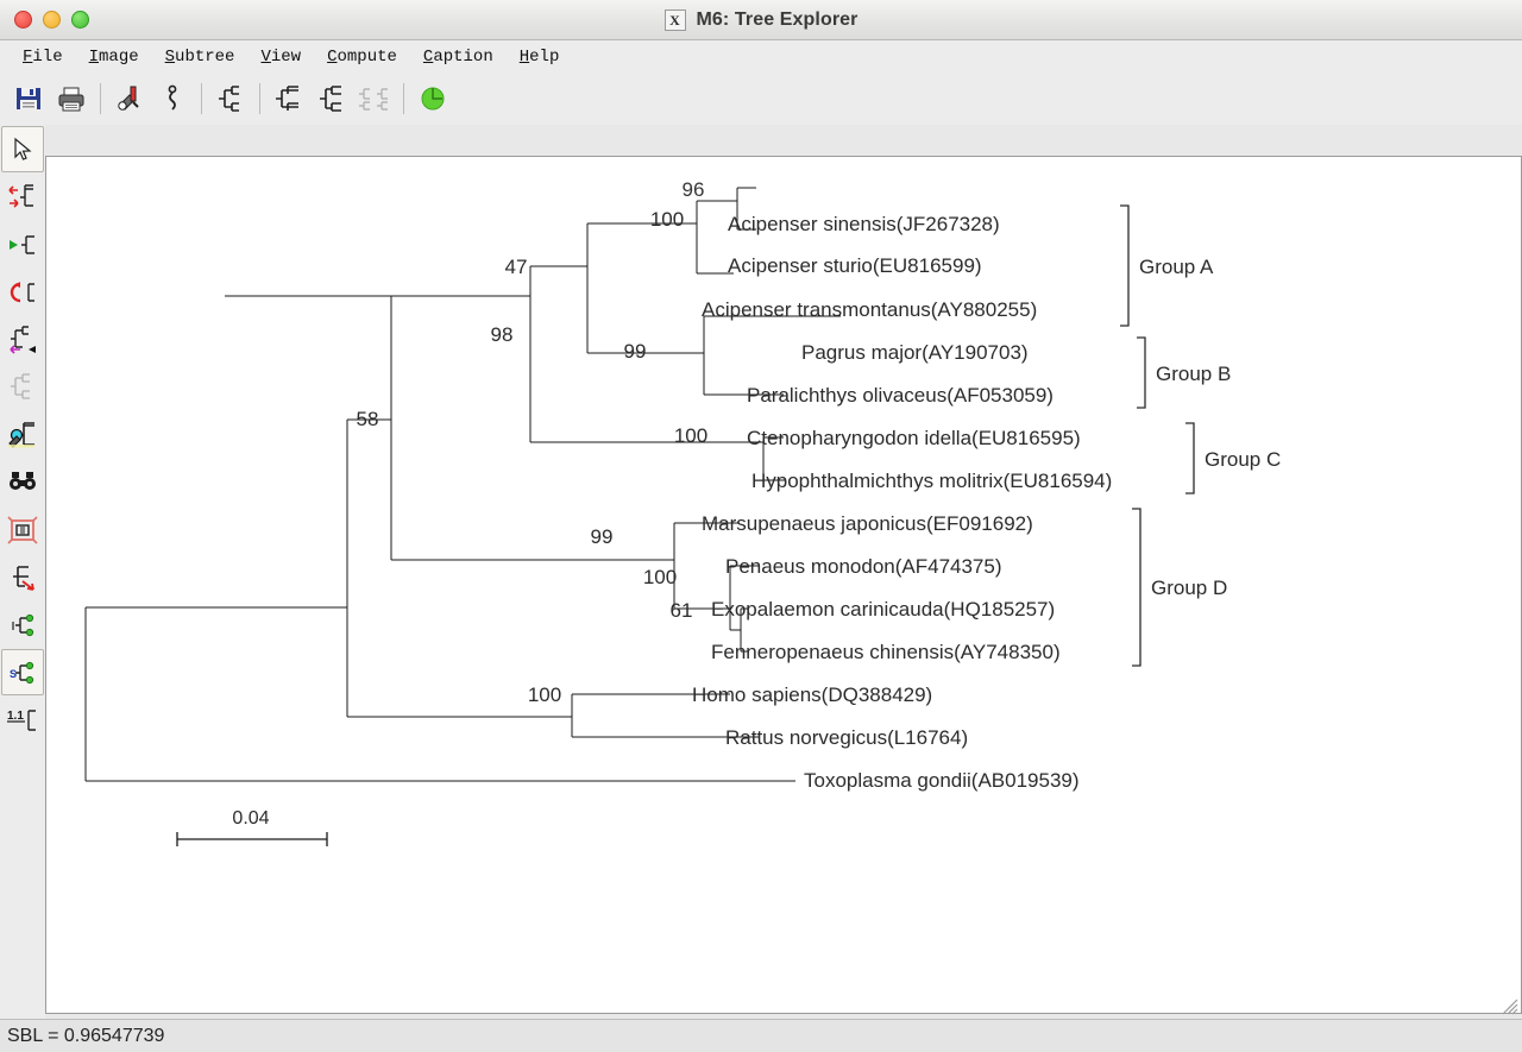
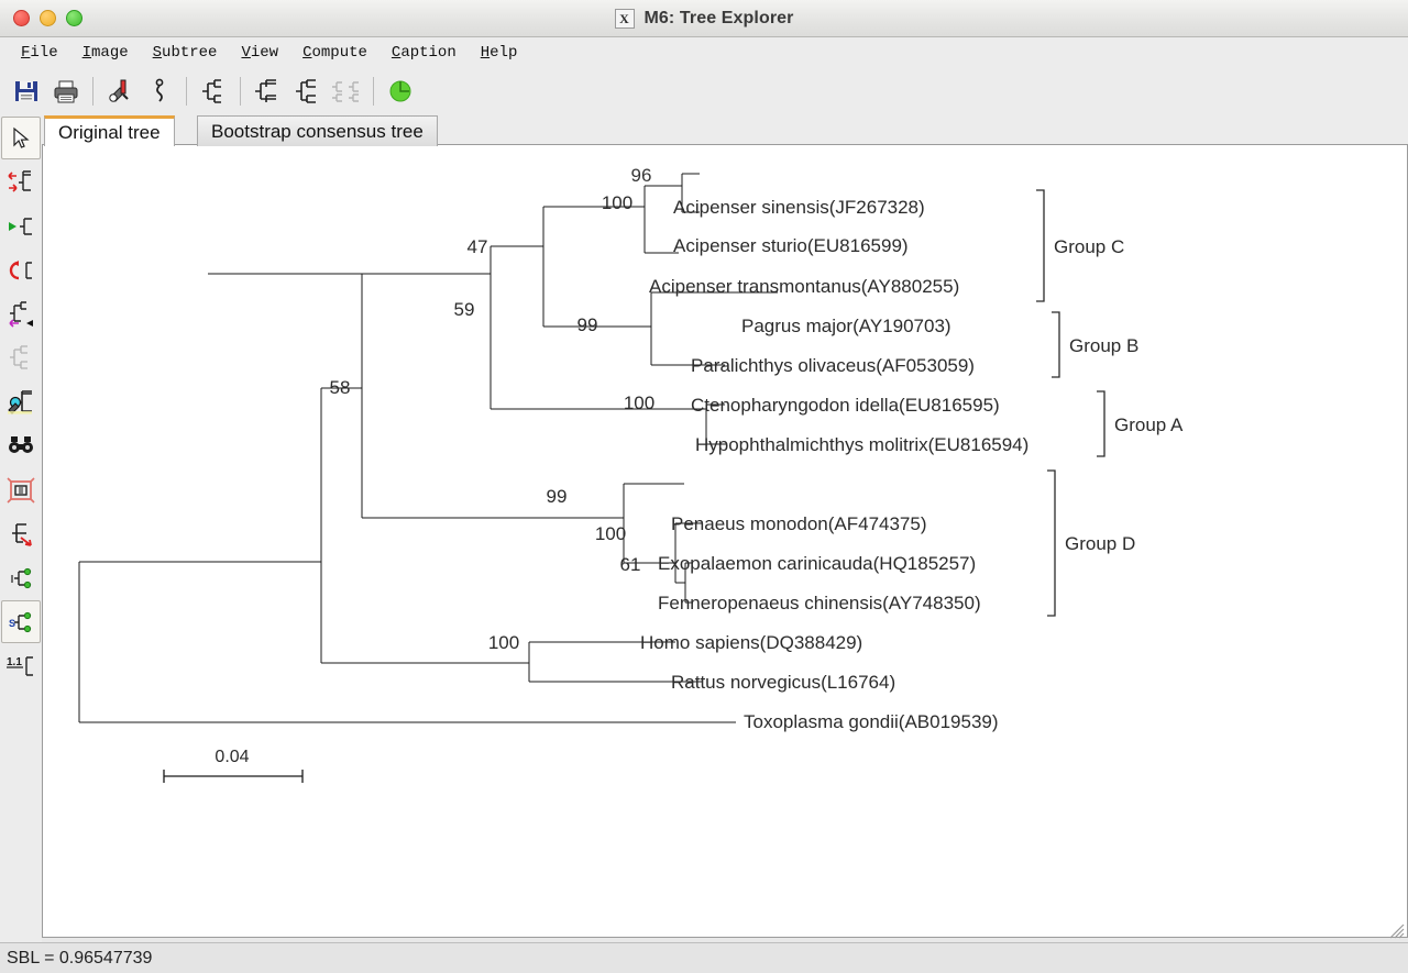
  X
  M6: Tree Explorer
  File
  Image
  Subtree
  View
  Compute
  Caption
  Help
  S
  1.1
+ Original tree
+ Bootstrap consensus tree
  Acipenser sinensis(JF267328)
  Acipenser sturio(EU816599)
  Acipenser transmontanus(AY880255)
  Pagrus major(AY190703)
  Paralichthys olivaceus(AF053059)
  Ctenopharyngodon idella(EU816595)
  Hypophthalmichthys molitrix(EU816594)
- Marsupenaeus japonicus(EF091692)
  Penaeus monodon(AF474375)
  Exopalaemon carinicauda(HQ185257)
  Fenneropenaeus chinensis(AY748350)
  Homo sapiens(DQ388429)
  Rattus norvegicus(L16764)
  Toxoplasma gondii(AB019539)
  96
  100
  47
- 98
+ 59
  99
  58
  100
  99
  100
  61
  100
- Group A
+ Group C
  Group B
- Group C
+ Group A
  Group D
  0.04
  SBL = 0.96547739
